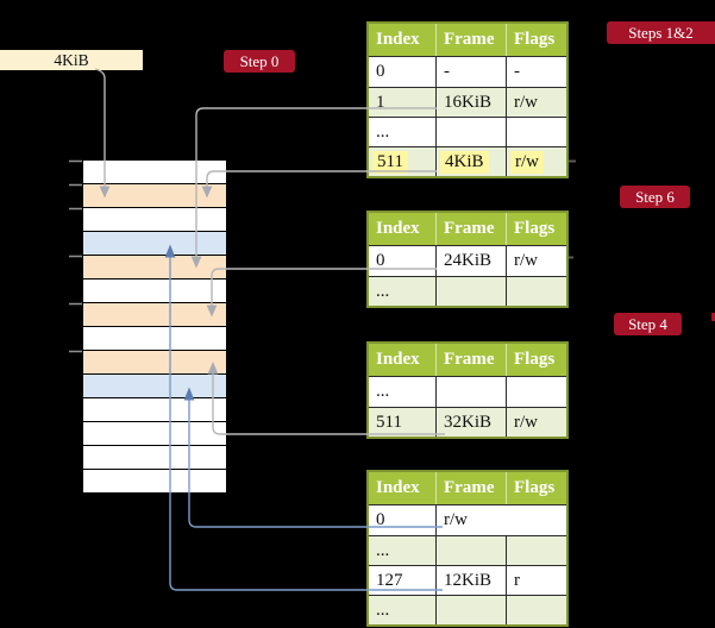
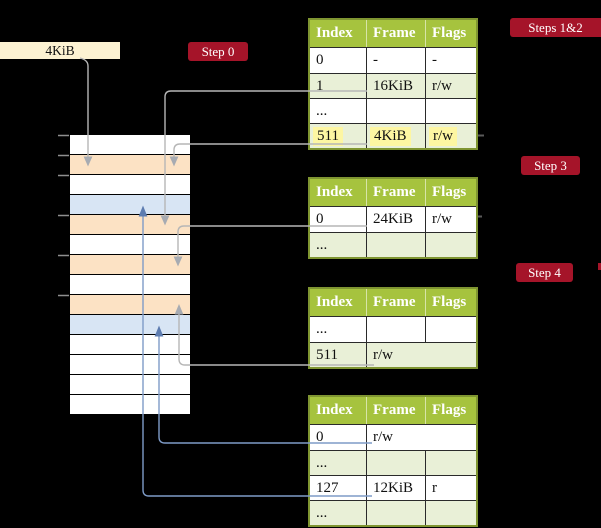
  4KiB
  Step 0
  Steps 1&2
- Step 6
+ Step 3
  Step 4
  Index
  Frame
  Flags
  0
  -
  -
  1
  16KiB
  r/w
  ...
  511
  4KiB
  r/w
  Index
  Frame
  Flags
  0
  24KiB
  r/w
  ...
  Index
  Frame
  Flags
  ...
  511
- 32KiB
  r/w
  Index
  Frame
  Flags
  0
  r/w
  ...
  127
  12KiB
  r
  ...
